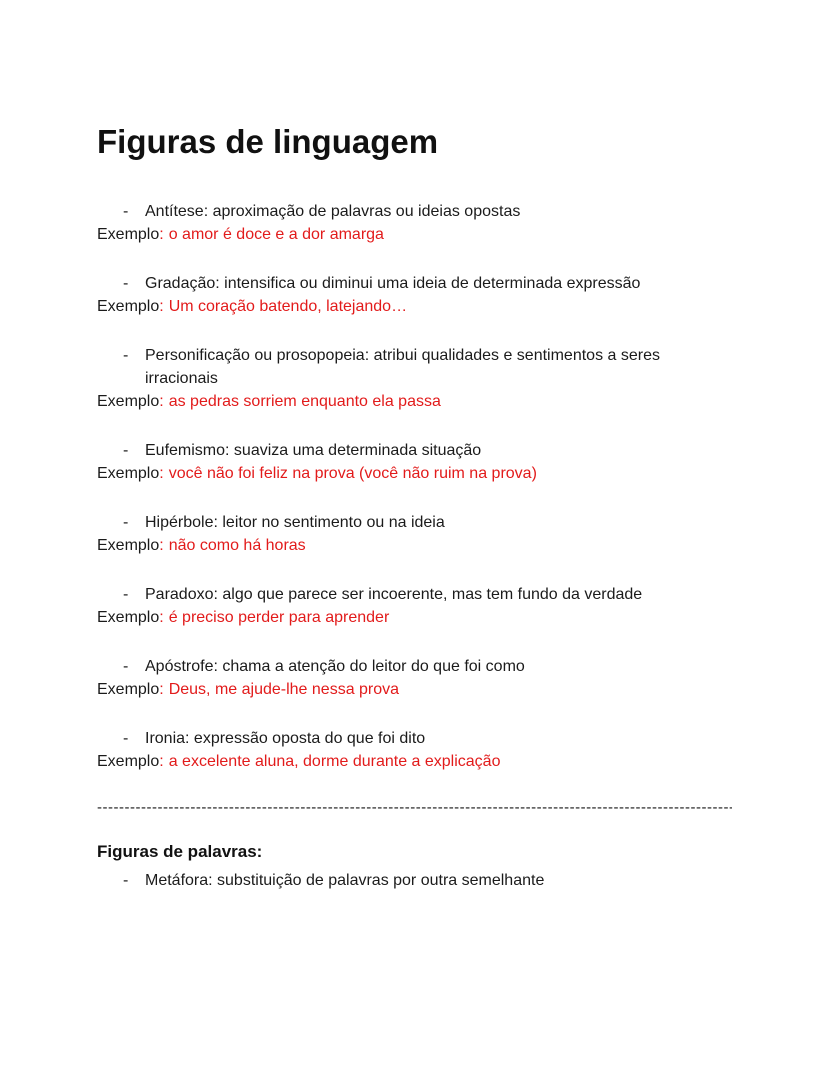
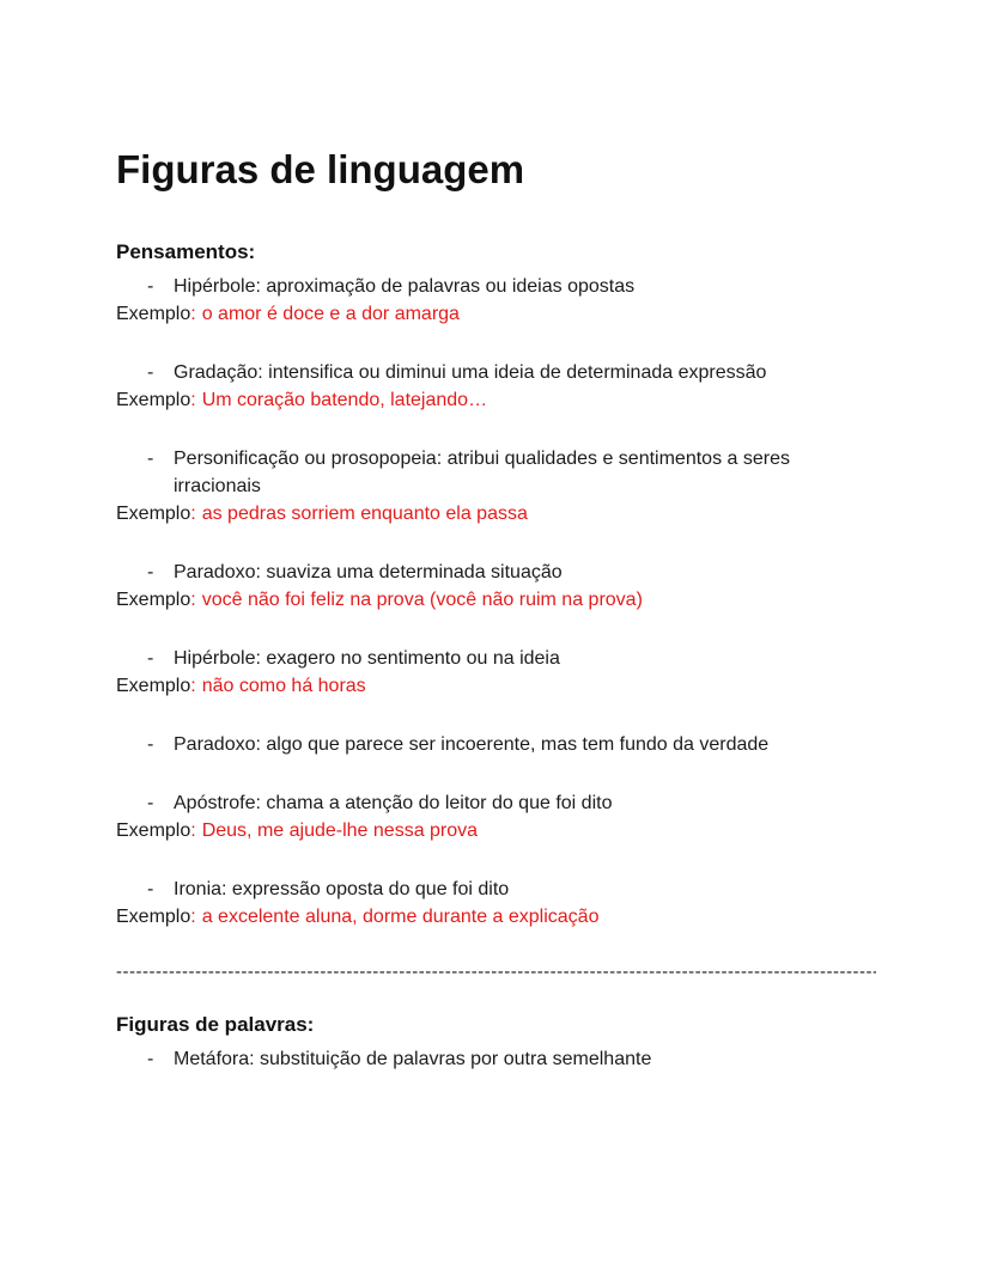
  Figuras de linguagem
+ Pensamentos:
  -
- Antítese: aproximação de palavras ou ideias opostas
+ Hipérbole: aproximação de palavras ou ideias opostas
  Exemplo: o amor é doce e a dor amarga
  -
  Gradação: intensifica ou diminui uma ideia de determinada expressão
  Exemplo: Um coração batendo, latejando…
  -
  Personificação ou prosopopeia: atribui qualidades e sentimentos a seres irracionais
  Exemplo: as pedras sorriem enquanto ela passa
  -
- Eufemismo: suaviza uma determinada situação
+ Paradoxo: suaviza uma determinada situação
  Exemplo: você não foi feliz na prova (você não ruim na prova)
  -
- Hipérbole: leitor no sentimento ou na ideia
+ Hipérbole: exagero no sentimento ou na ideia
  Exemplo: não como há horas
  -
  Paradoxo: algo que parece ser incoerente, mas tem fundo da verdade
- Exemplo: é preciso perder para aprender
  -
- Apóstrofe: chama a atenção do leitor do que foi como
+ Apóstrofe: chama a atenção do leitor do que foi dito
  Exemplo: Deus, me ajude-lhe nessa prova
  -
  Ironia: expressão oposta do que foi dito
  Exemplo: a excelente aluna, dorme durante a explicação
  --------------------------------------------------------------------------------------------------------------------
  Figuras de palavras:
  -
  Metáfora: substituição de palavras por outra semelhante
